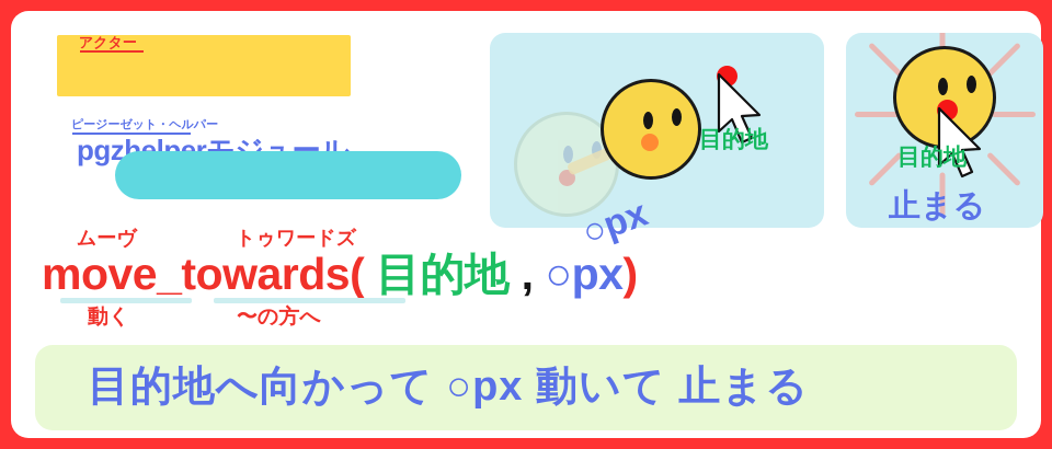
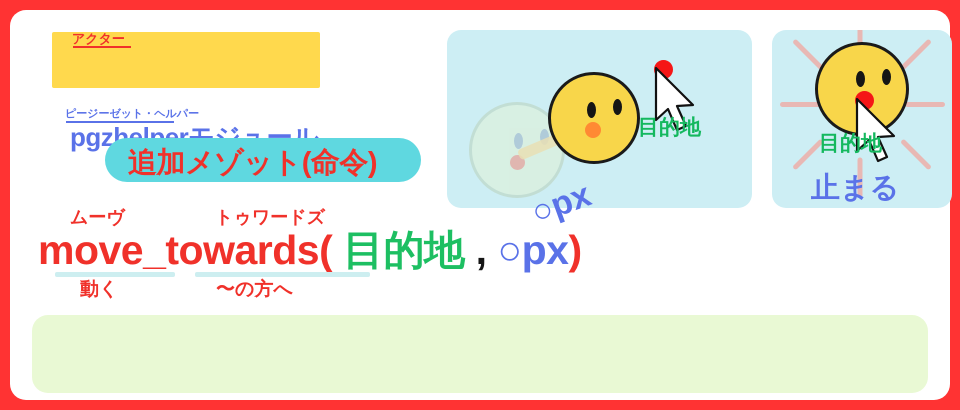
  アクター
  ピージーゼット・ヘルパー
  pgzhelperモジュール
+ 追加メゾット(命令)
  ムーヴ
  トゥワードズ
  move_towards( 目的地 , ○px)
  動く
  〜の方へ
- 目的地へ向かって ○px 動いて 止まる
  目的地
  目的地
  止まる
